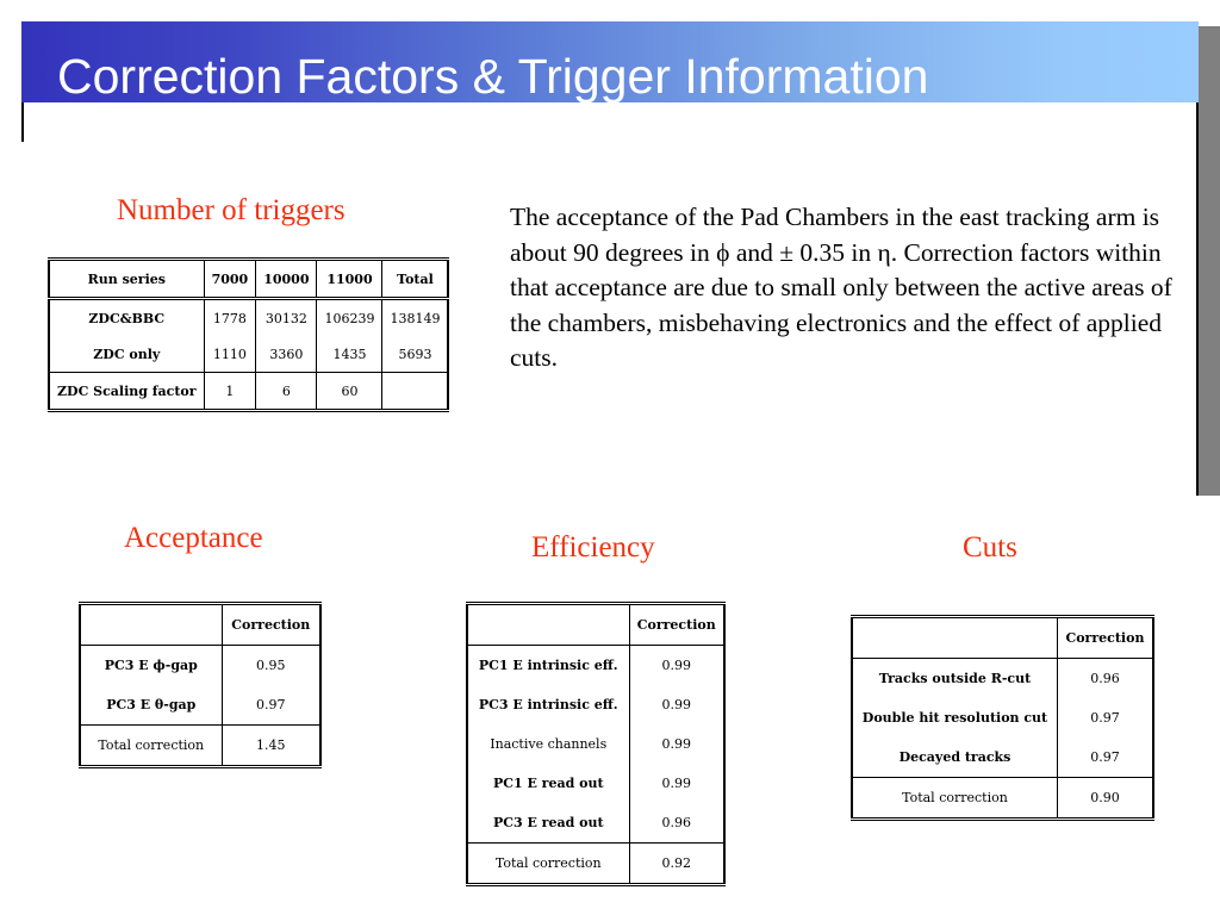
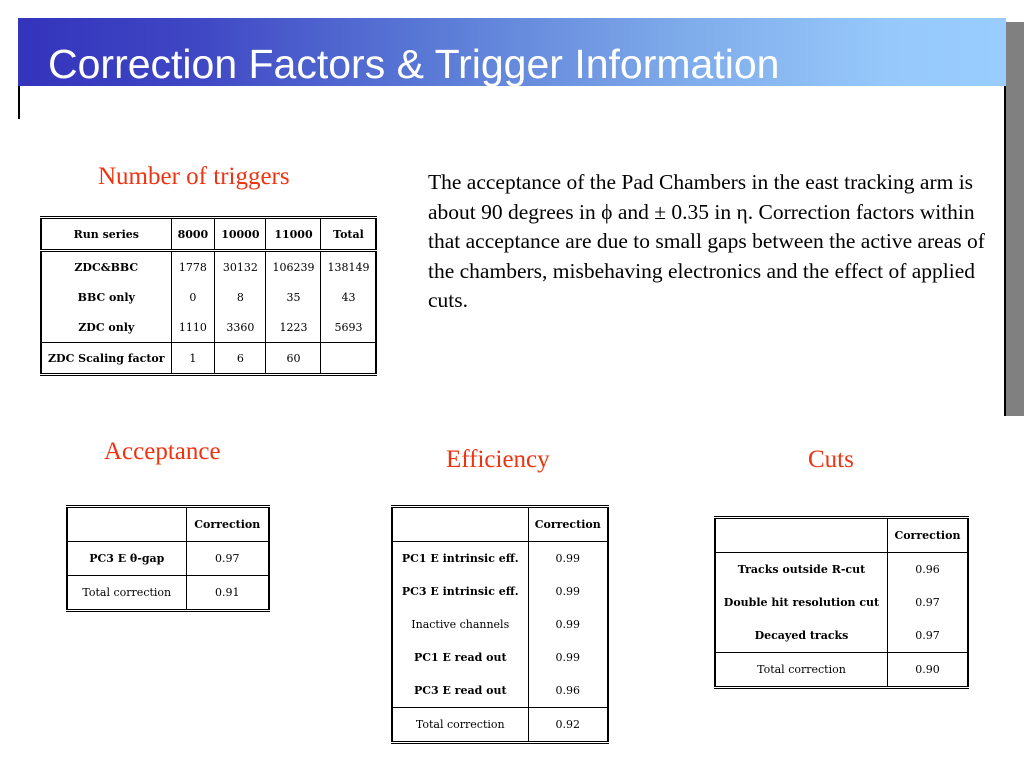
  Correction Factors & Trigger Information
  Number of triggers
  Acceptance
  Efficiency
  Cuts
- The acceptance of the Pad Chambers in the east tracking arm is about 90 degrees in ϕ and ± 0.35 in η. Correction factors within that acceptance are due to small only between the active areas of the chambers, misbehaving electronics and the effect of applied cuts.
+ The acceptance of the Pad Chambers in the east tracking arm is about 90 degrees in ϕ and ± 0.35 in η. Correction factors within that acceptance are due to small gaps between the active areas of the chambers, misbehaving electronics and the effect of applied cuts.
- Run series	7000	10000	11000	Total
+ Run series	8000	10000	11000	Total
  ZDC&BBC	1778	30132	106239	138149
+ BBC only	0	8	35	43
- ZDC only	1110	3360	1435	5693
+ ZDC only	1110	3360	1223	5693
  ZDC Scaling factor	1	6	60
  	Correction
- PC3 E ϕ-gap	0.95
  PC3 E θ-gap	0.97
- Total correction	1.45
+ Total correction	0.91
  	Correction
  PC1 E intrinsic eff.	0.99
  PC3 E intrinsic eff.	0.99
  Inactive channels	0.99
  PC1 E read out	0.99
  PC3 E read out	0.96
  Total correction	0.92
  	Correction
  Tracks outside R-cut	0.96
  Double hit resolution cut	0.97
  Decayed tracks	0.97
  Total correction	0.90
